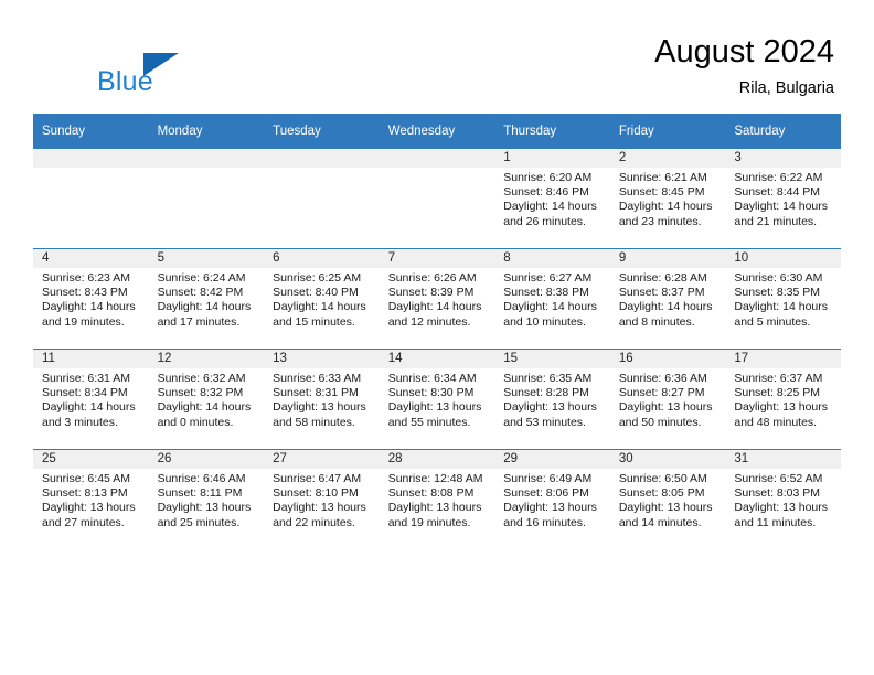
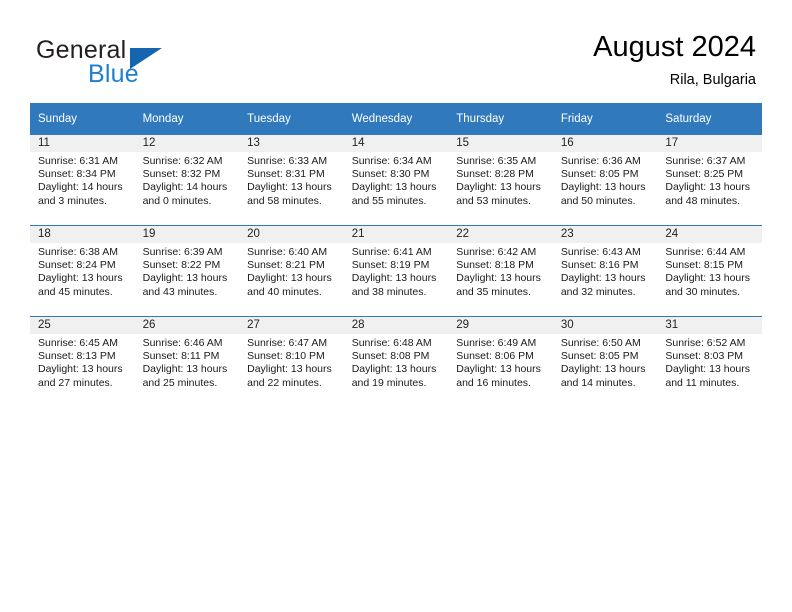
+ General
  Blue
  August 2024
  Rila, Bulgaria
  Sunday	Monday	Tuesday	Wednesday	Thursday	Friday	Saturday
- 				1Sunrise: 6:20 AMSunset: 8:46 PMDaylight: 14 hoursand 26 minutes.	2Sunrise: 6:21 AMSunset: 8:45 PMDaylight: 14 hoursand 23 minutes.	3Sunrise: 6:22 AMSunset: 8:44 PMDaylight: 14 hoursand 21 minutes.
- 4Sunrise: 6:23 AMSunset: 8:43 PMDaylight: 14 hoursand 19 minutes.	5Sunrise: 6:24 AMSunset: 8:42 PMDaylight: 14 hoursand 17 minutes.	6Sunrise: 6:25 AMSunset: 8:40 PMDaylight: 14 hoursand 15 minutes.	7Sunrise: 6:26 AMSunset: 8:39 PMDaylight: 14 hoursand 12 minutes.	8Sunrise: 6:27 AMSunset: 8:38 PMDaylight: 14 hoursand 10 minutes.	9Sunrise: 6:28 AMSunset: 8:37 PMDaylight: 14 hoursand 8 minutes.	10Sunrise: 6:30 AMSunset: 8:35 PMDaylight: 14 hoursand 5 minutes.
- 11Sunrise: 6:31 AMSunset: 8:34 PMDaylight: 14 hoursand 3 minutes.	12Sunrise: 6:32 AMSunset: 8:32 PMDaylight: 14 hoursand 0 minutes.	13Sunrise: 6:33 AMSunset: 8:31 PMDaylight: 13 hoursand 58 minutes.	14Sunrise: 6:34 AMSunset: 8:30 PMDaylight: 13 hoursand 55 minutes.	15Sunrise: 6:35 AMSunset: 8:28 PMDaylight: 13 hoursand 53 minutes.	16Sunrise: 6:36 AMSunset: 8:27 PMDaylight: 13 hoursand 50 minutes.	17Sunrise: 6:37 AMSunset: 8:25 PMDaylight: 13 hoursand 48 minutes.
+ 11Sunrise: 6:31 AMSunset: 8:34 PMDaylight: 14 hoursand 3 minutes.	12Sunrise: 6:32 AMSunset: 8:32 PMDaylight: 14 hoursand 0 minutes.	13Sunrise: 6:33 AMSunset: 8:31 PMDaylight: 13 hoursand 58 minutes.	14Sunrise: 6:34 AMSunset: 8:30 PMDaylight: 13 hoursand 55 minutes.	15Sunrise: 6:35 AMSunset: 8:28 PMDaylight: 13 hoursand 53 minutes.	16Sunrise: 6:36 AMSunset: 8:05 PMDaylight: 13 hoursand 50 minutes.	17Sunrise: 6:37 AMSunset: 8:25 PMDaylight: 13 hoursand 48 minutes.
+ 18Sunrise: 6:38 AMSunset: 8:24 PMDaylight: 13 hoursand 45 minutes.	19Sunrise: 6:39 AMSunset: 8:22 PMDaylight: 13 hoursand 43 minutes.	20Sunrise: 6:40 AMSunset: 8:21 PMDaylight: 13 hoursand 40 minutes.	21Sunrise: 6:41 AMSunset: 8:19 PMDaylight: 13 hoursand 38 minutes.	22Sunrise: 6:42 AMSunset: 8:18 PMDaylight: 13 hoursand 35 minutes.	23Sunrise: 6:43 AMSunset: 8:16 PMDaylight: 13 hoursand 32 minutes.	24Sunrise: 6:44 AMSunset: 8:15 PMDaylight: 13 hoursand 30 minutes.
- 25Sunrise: 6:45 AMSunset: 8:13 PMDaylight: 13 hoursand 27 minutes.	26Sunrise: 6:46 AMSunset: 8:11 PMDaylight: 13 hoursand 25 minutes.	27Sunrise: 6:47 AMSunset: 8:10 PMDaylight: 13 hoursand 22 minutes.	28Sunrise: 12:48 AMSunset: 8:08 PMDaylight: 13 hoursand 19 minutes.	29Sunrise: 6:49 AMSunset: 8:06 PMDaylight: 13 hoursand 16 minutes.	30Sunrise: 6:50 AMSunset: 8:05 PMDaylight: 13 hoursand 14 minutes.	31Sunrise: 6:52 AMSunset: 8:03 PMDaylight: 13 hoursand 11 minutes.
+ 25Sunrise: 6:45 AMSunset: 8:13 PMDaylight: 13 hoursand 27 minutes.	26Sunrise: 6:46 AMSunset: 8:11 PMDaylight: 13 hoursand 25 minutes.	27Sunrise: 6:47 AMSunset: 8:10 PMDaylight: 13 hoursand 22 minutes.	28Sunrise: 6:48 AMSunset: 8:08 PMDaylight: 13 hoursand 19 minutes.	29Sunrise: 6:49 AMSunset: 8:06 PMDaylight: 13 hoursand 16 minutes.	30Sunrise: 6:50 AMSunset: 8:05 PMDaylight: 13 hoursand 14 minutes.	31Sunrise: 6:52 AMSunset: 8:03 PMDaylight: 13 hoursand 11 minutes.
